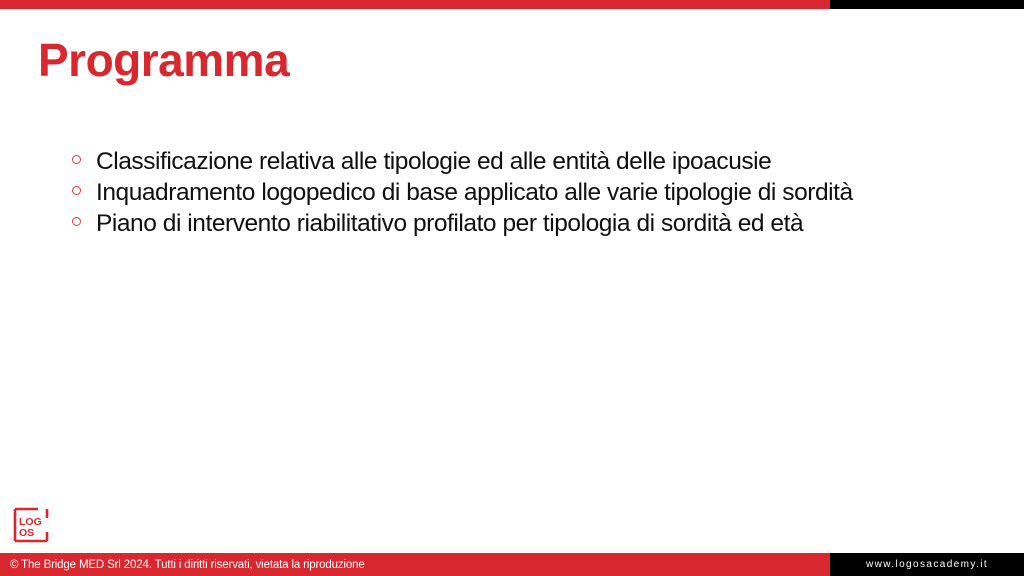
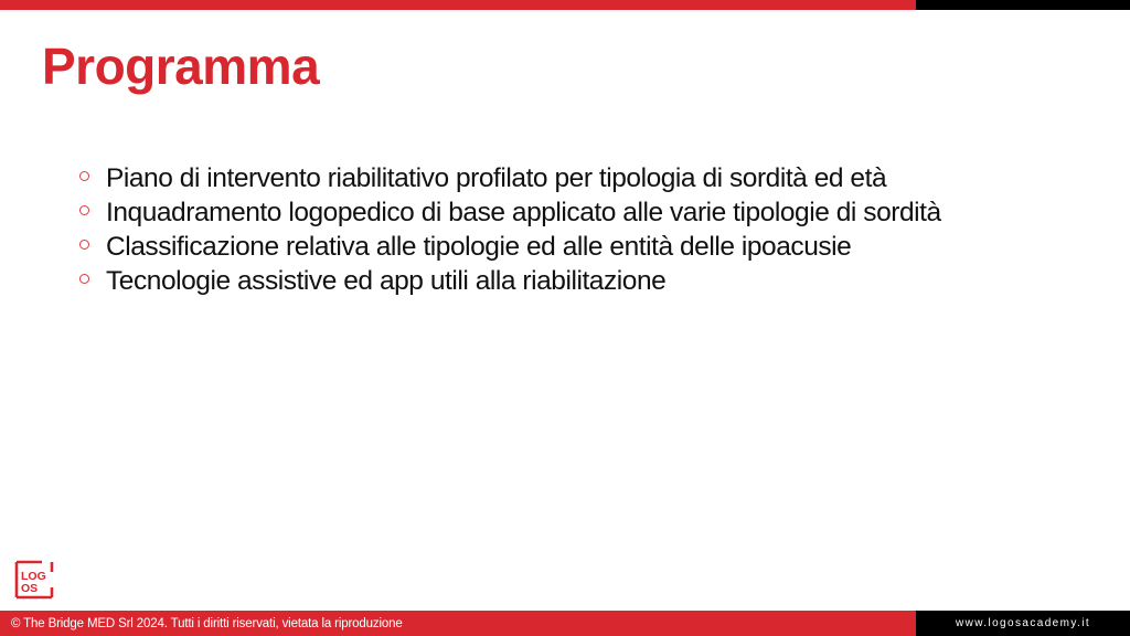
  Programma
- Classificazione relativa alle tipologie ed alle entità delle ipoacusie
+ Piano di intervento riabilitativo profilato per tipologia di sordità ed età
  Inquadramento logopedico di base applicato alle varie tipologie di sordità
- Piano di intervento riabilitativo profilato per tipologia di sordità ed età
+ Classificazione relativa alle tipologie ed alle entità delle ipoacusie
+ Tecnologie assistive ed app utili alla riabilitazione
  LOG
  OS
  © The Bridge MED Srl 2024. Tutti i diritti riservati, vietata la riproduzione
  www.logosacademy.it
